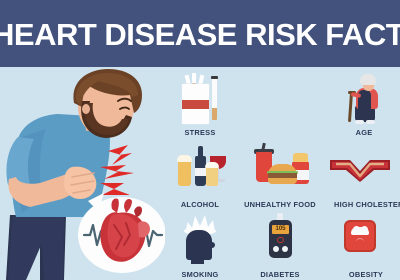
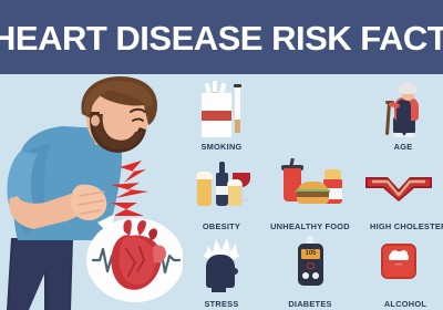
  HEART DISEASE RISK FACT
- STRESS
+ SMOKING
  AGE
- ALCOHOL
+ OBESITY
  UNHEALTHY FOOD
  HIGH CHOLESTE
- SMOKING
+ STRESS
  DIABETES
- OBESITY
+ ALCOHOL
